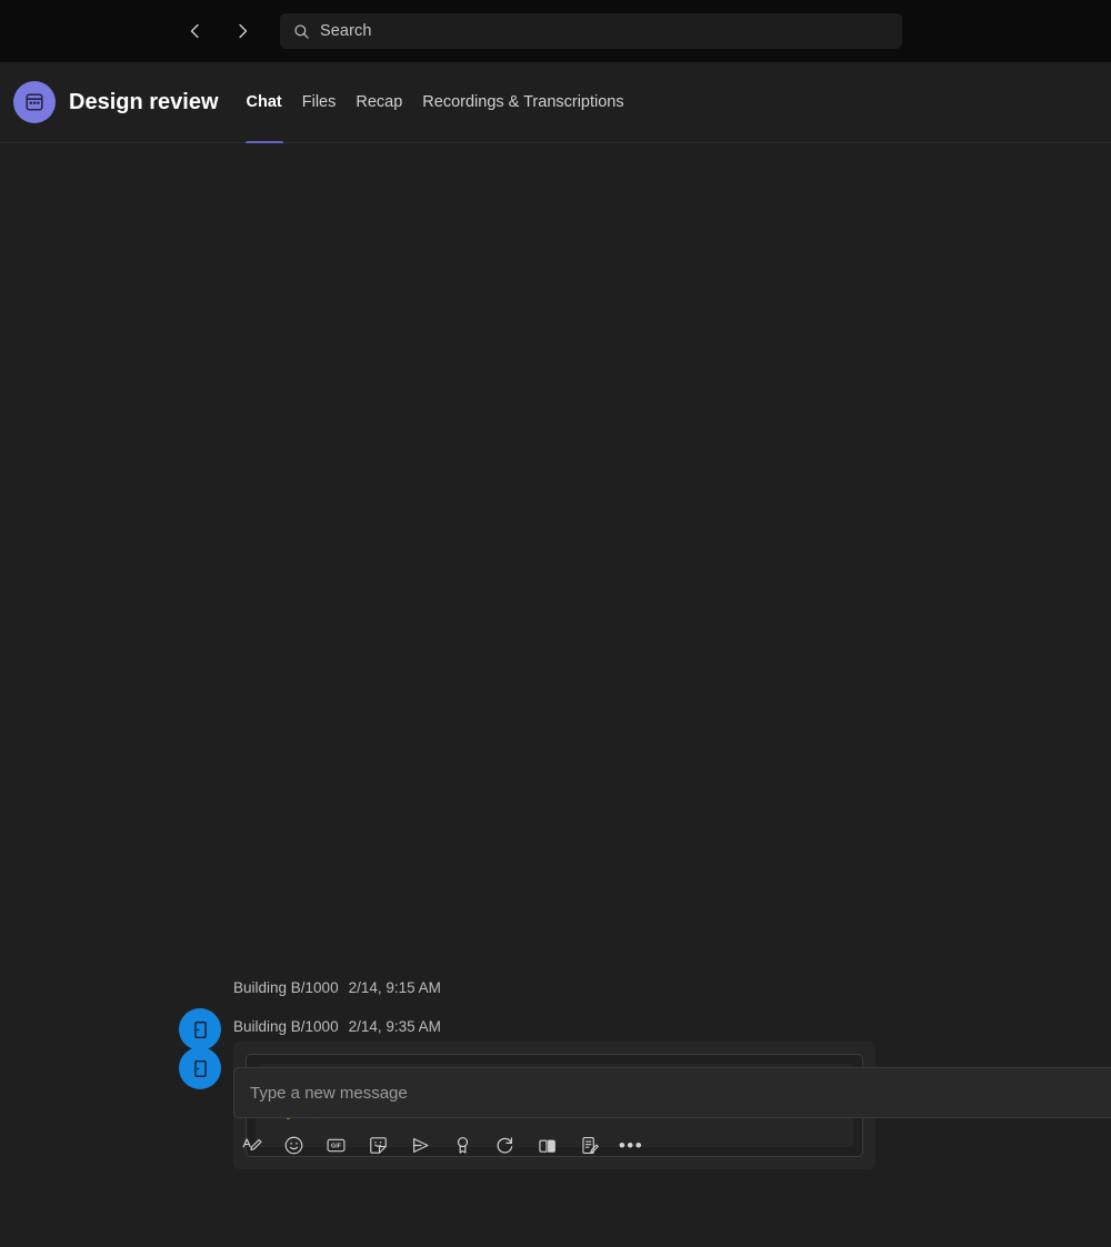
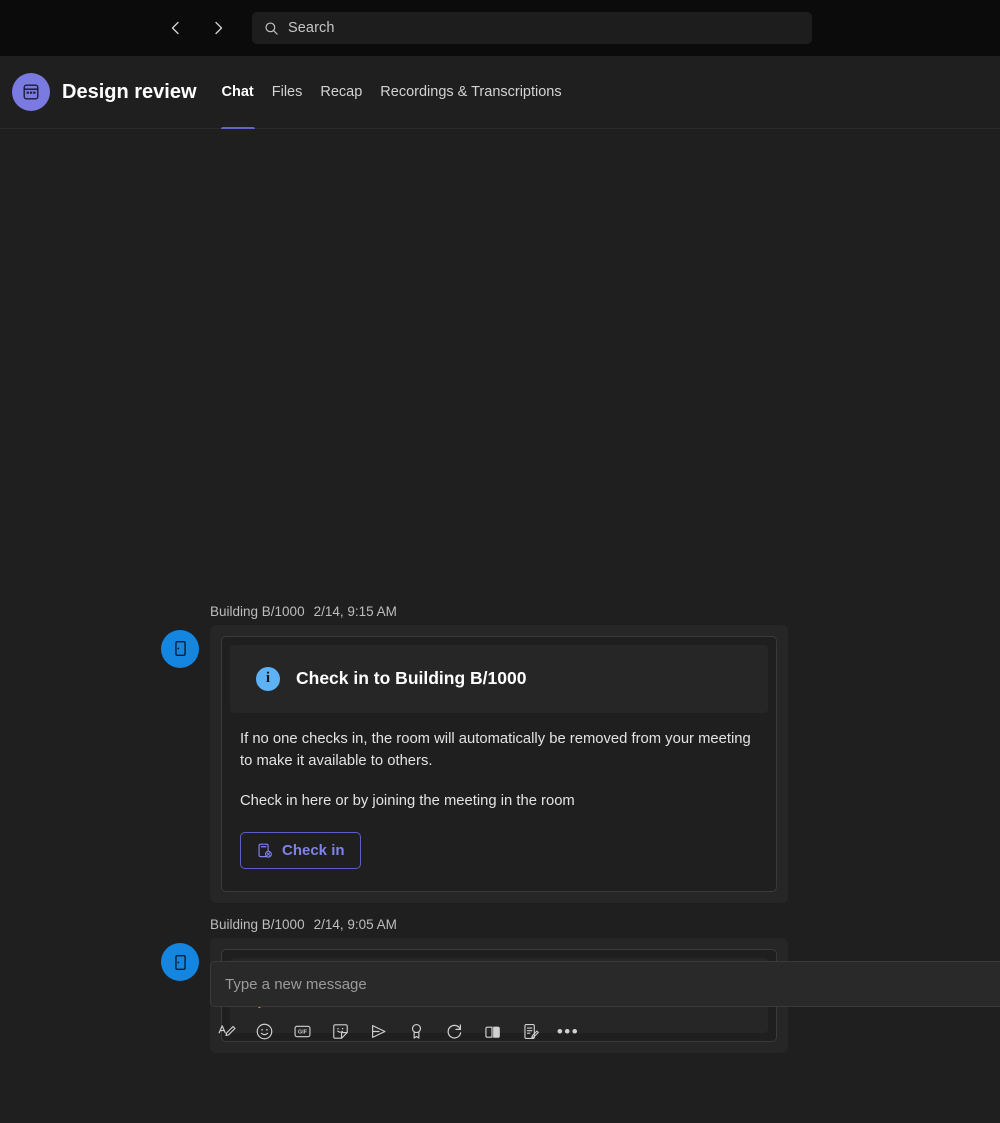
  Search
  Design review
  Chat
  Files
  Recap
  Recordings & Transcriptions
  Building B/1000 2/14, 9:15 AM
+ i
+ Check in to Building B/1000
+ If no one checks in, the room will automatically be removed from your meeting to make it available to others.
+ Check in here or by joining the meeting in the room
+ Check in
- Building B/1000 2/14, 9:35 AM
+ Building B/1000 2/14, 9:05 AM
  Type a new message
  •••
